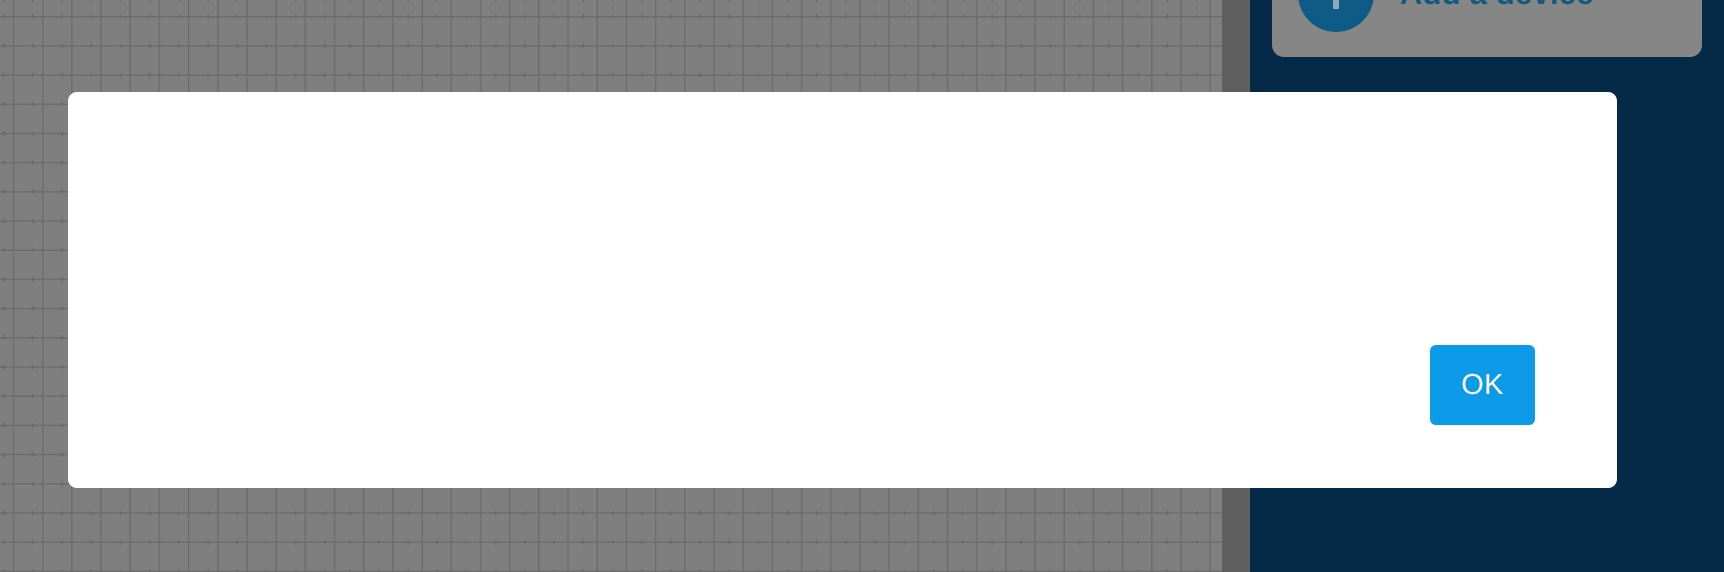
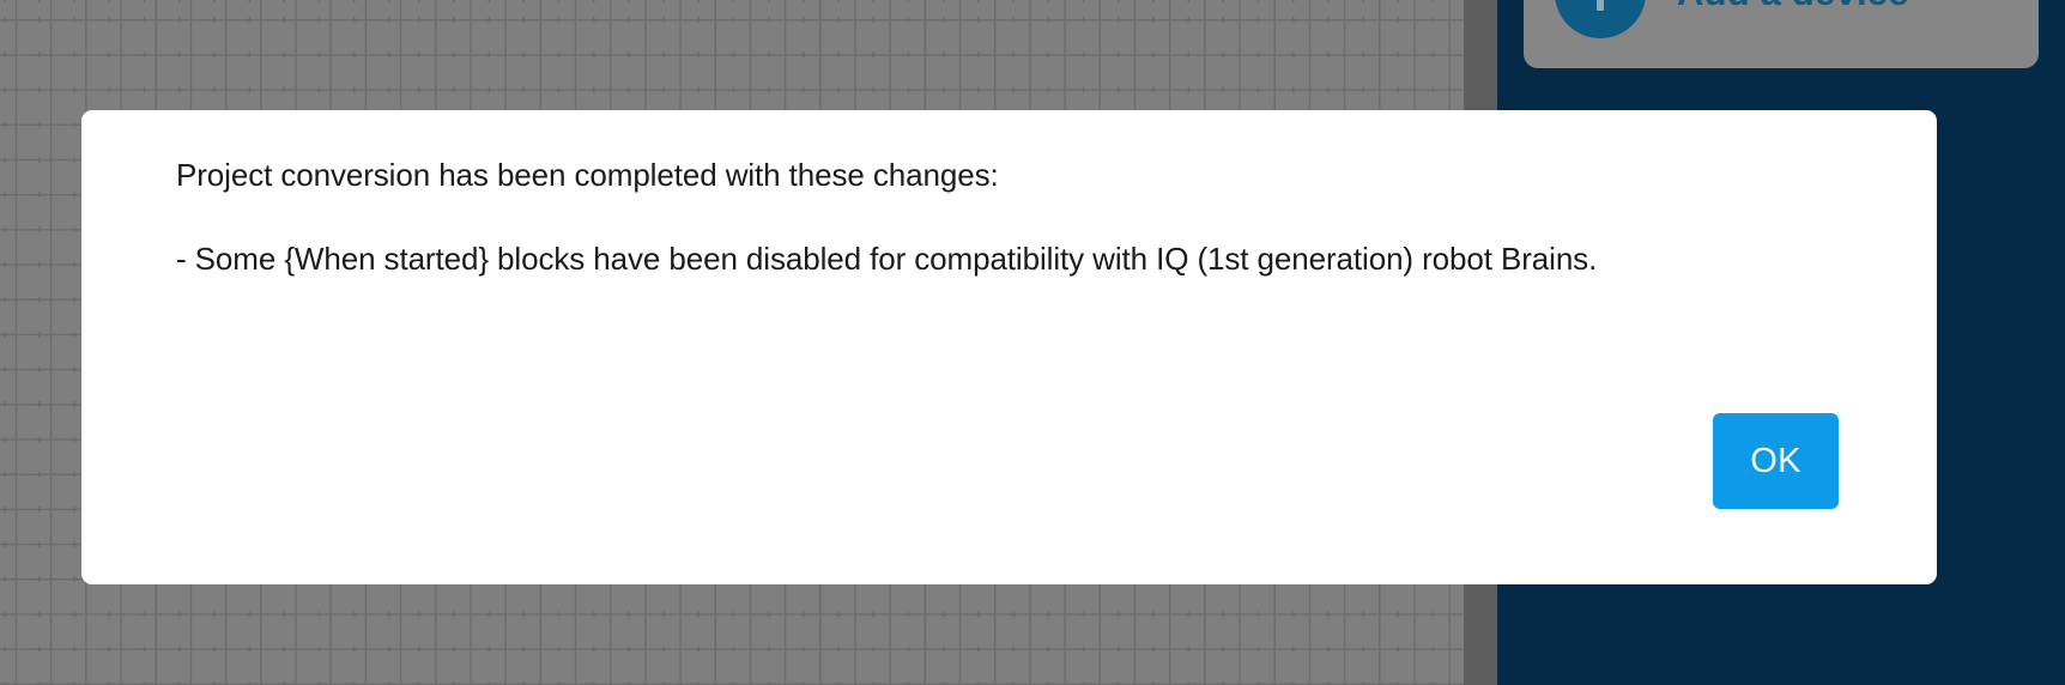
+ Project conversion has been completed with these changes:
+ - Some {When started} blocks have been disabled for compatibility with IQ (1st generation) robot Brains.
  OK
